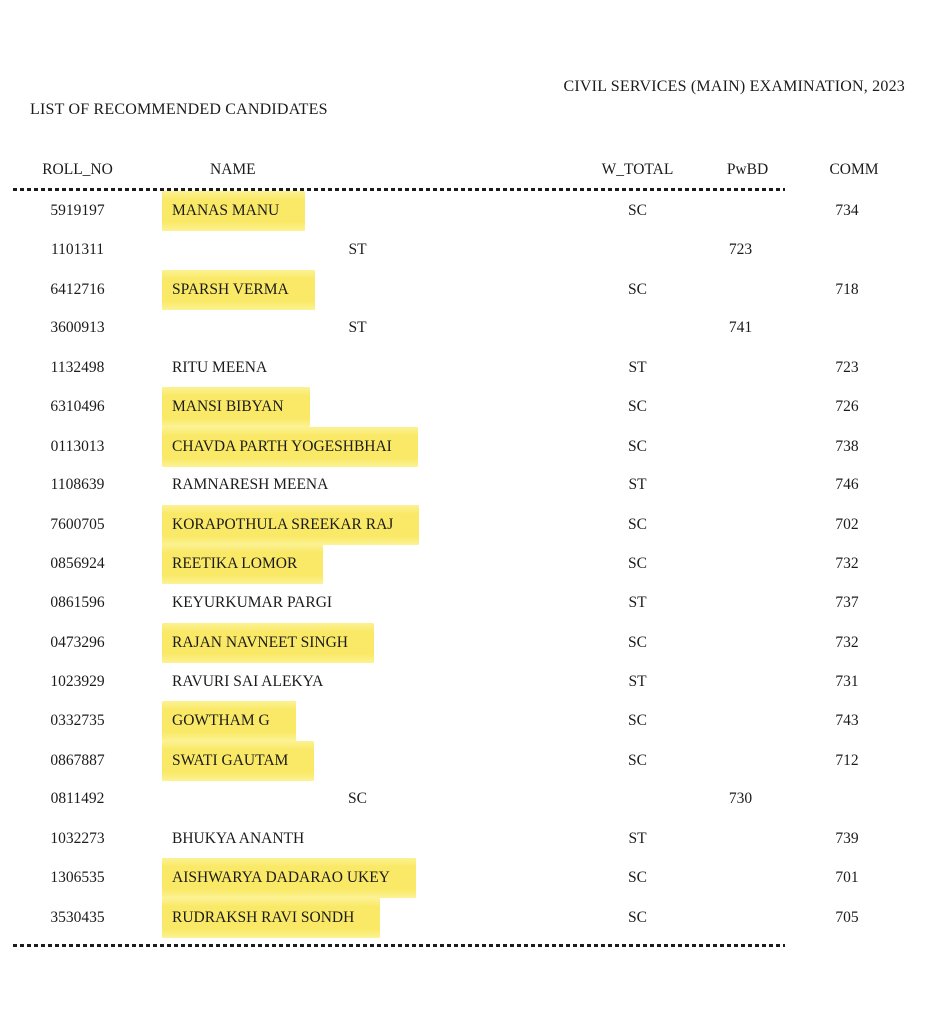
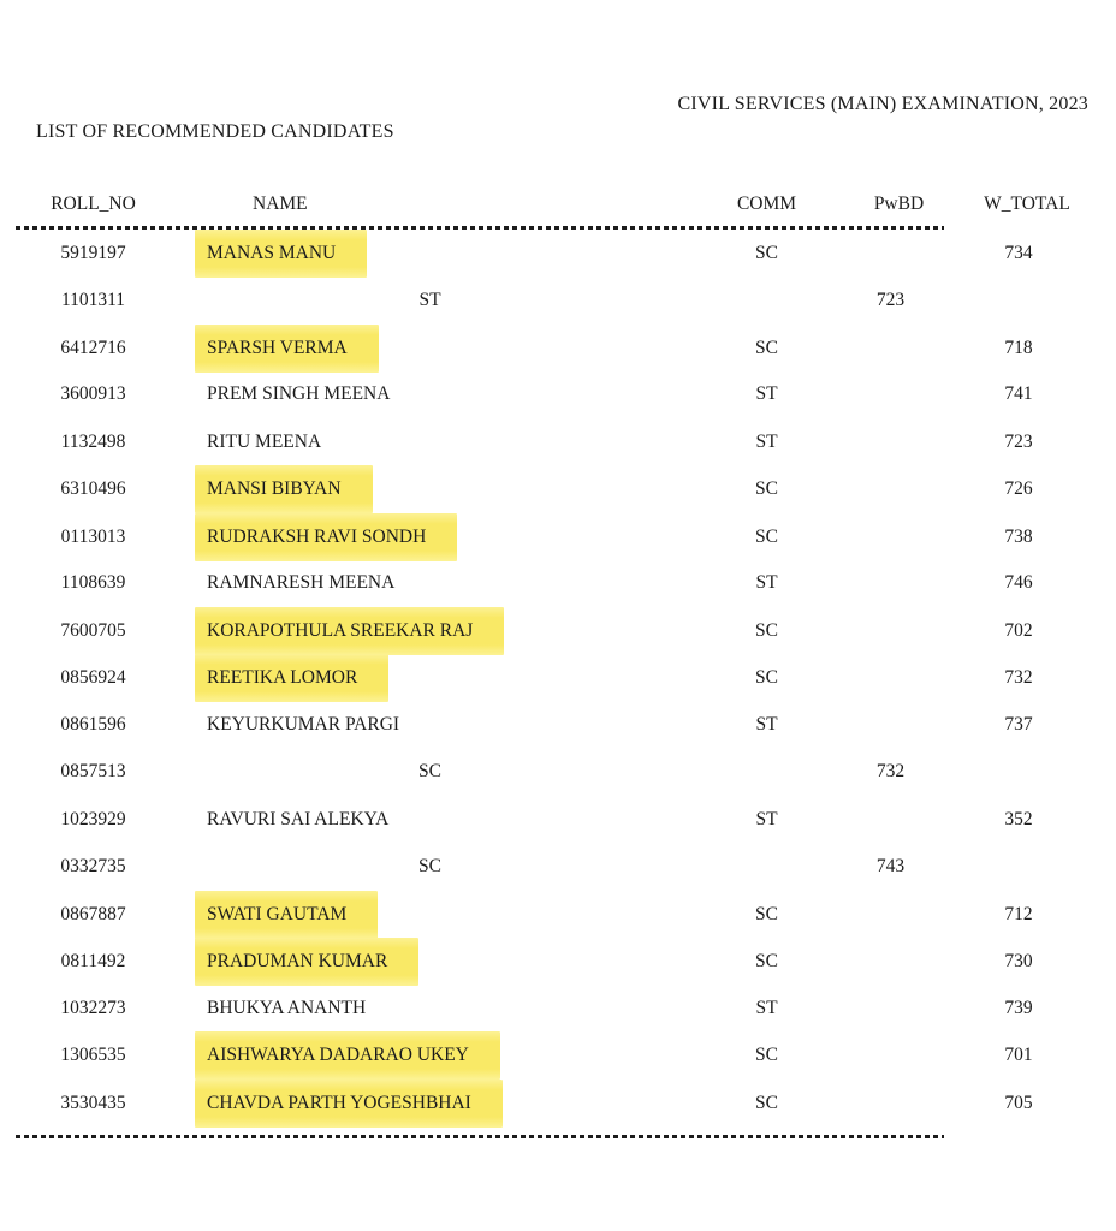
  CIVIL SERVICES (MAIN) EXAMINATION, 2023
  LIST OF RECOMMENDED CANDIDATES
  ROLL_NO
  NAME
- W_TOTAL
+ COMM
  PwBD
- COMM
+ W_TOTAL
  5919197
  MANAS MANU
  SC
  734
  1101311
  ST
  723
  6412716
  SPARSH VERMA
  SC
  718
  3600913
+ PREM SINGH MEENA
  ST
  741
  1132498
  RITU MEENA
  ST
  723
  6310496
  MANSI BIBYAN
  SC
  726
  0113013
- CHAVDA PARTH YOGESHBHAI
+ RUDRAKSH RAVI SONDH
  SC
  738
  1108639
  RAMNARESH MEENA
  ST
  746
  7600705
  KORAPOTHULA SREEKAR RAJ
  SC
  702
  0856924
  REETIKA LOMOR
  SC
  732
  0861596
  KEYURKUMAR PARGI
  ST
  737
- 0473296
+ 0857513
- RAJAN NAVNEET SINGH
  SC
  732
  1023929
  RAVURI SAI ALEKYA
  ST
- 731
+ 352
  0332735
- GOWTHAM G
  SC
  743
  0867887
  SWATI GAUTAM
  SC
  712
  0811492
+ PRADUMAN KUMAR
  SC
  730
  1032273
  BHUKYA ANANTH
  ST
  739
  1306535
  AISHWARYA DADARAO UKEY
  SC
  701
  3530435
- RUDRAKSH RAVI SONDH
+ CHAVDA PARTH YOGESHBHAI
  SC
  705
